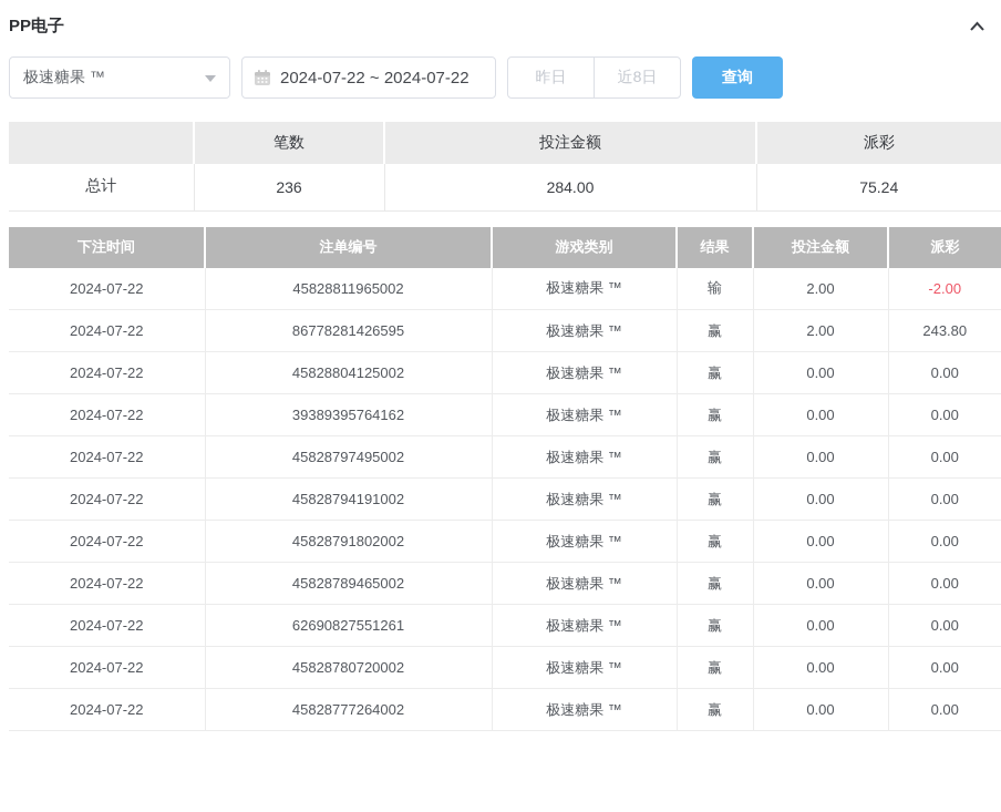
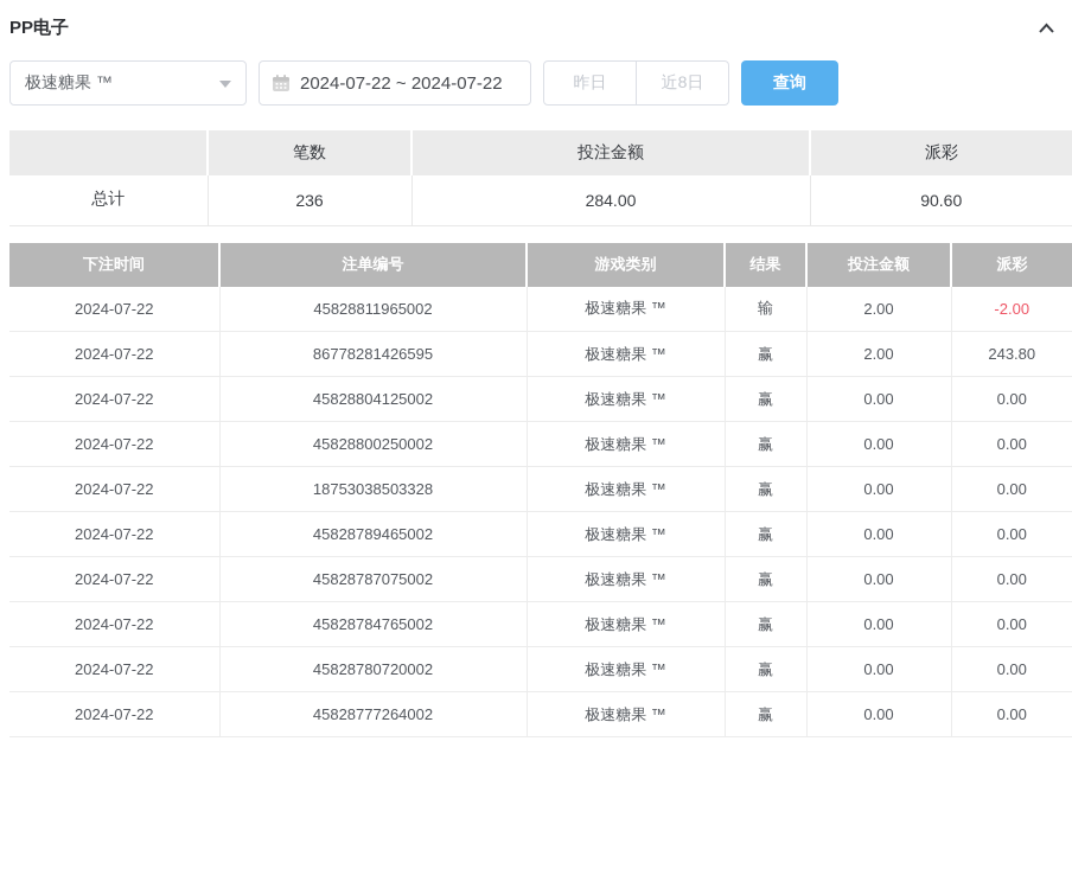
  PP电子
  极速糖果 ™
  2024-07-22 ~ 2024-07-22
  昨日
  近8日
  查询
  	笔数	投注金额	派彩
- 总计	236	284.00	75.24
+ 总计	236	284.00	90.60
  下注时间	注单编号	游戏类别	结果	投注金额	派彩
  2024-07-22	45828811965002	极速糖果 ™	输	2.00	-2.00
  2024-07-22	86778281426595	极速糖果 ™	赢	2.00	243.80
  2024-07-22	45828804125002	极速糖果 ™	赢	0.00	0.00
- 2024-07-22	39389395764162	极速糖果 ™	赢	0.00	0.00
+ 2024-07-22	45828800250002	极速糖果 ™	赢	0.00	0.00
- 2024-07-22	45828797495002	极速糖果 ™	赢	0.00	0.00
+ 2024-07-22	18753038503328	极速糖果 ™	赢	0.00	0.00
- 2024-07-22	45828794191002	极速糖果 ™	赢	0.00	0.00
- 2024-07-22	45828791802002	极速糖果 ™	赢	0.00	0.00
  2024-07-22	45828789465002	极速糖果 ™	赢	0.00	0.00
- 2024-07-22	62690827551261	极速糖果 ™	赢	0.00	0.00
+ 2024-07-22	45828787075002	极速糖果 ™	赢	0.00	0.00
+ 2024-07-22	45828784765002	极速糖果 ™	赢	0.00	0.00
  2024-07-22	45828780720002	极速糖果 ™	赢	0.00	0.00
  2024-07-22	45828777264002	极速糖果 ™	赢	0.00	0.00
